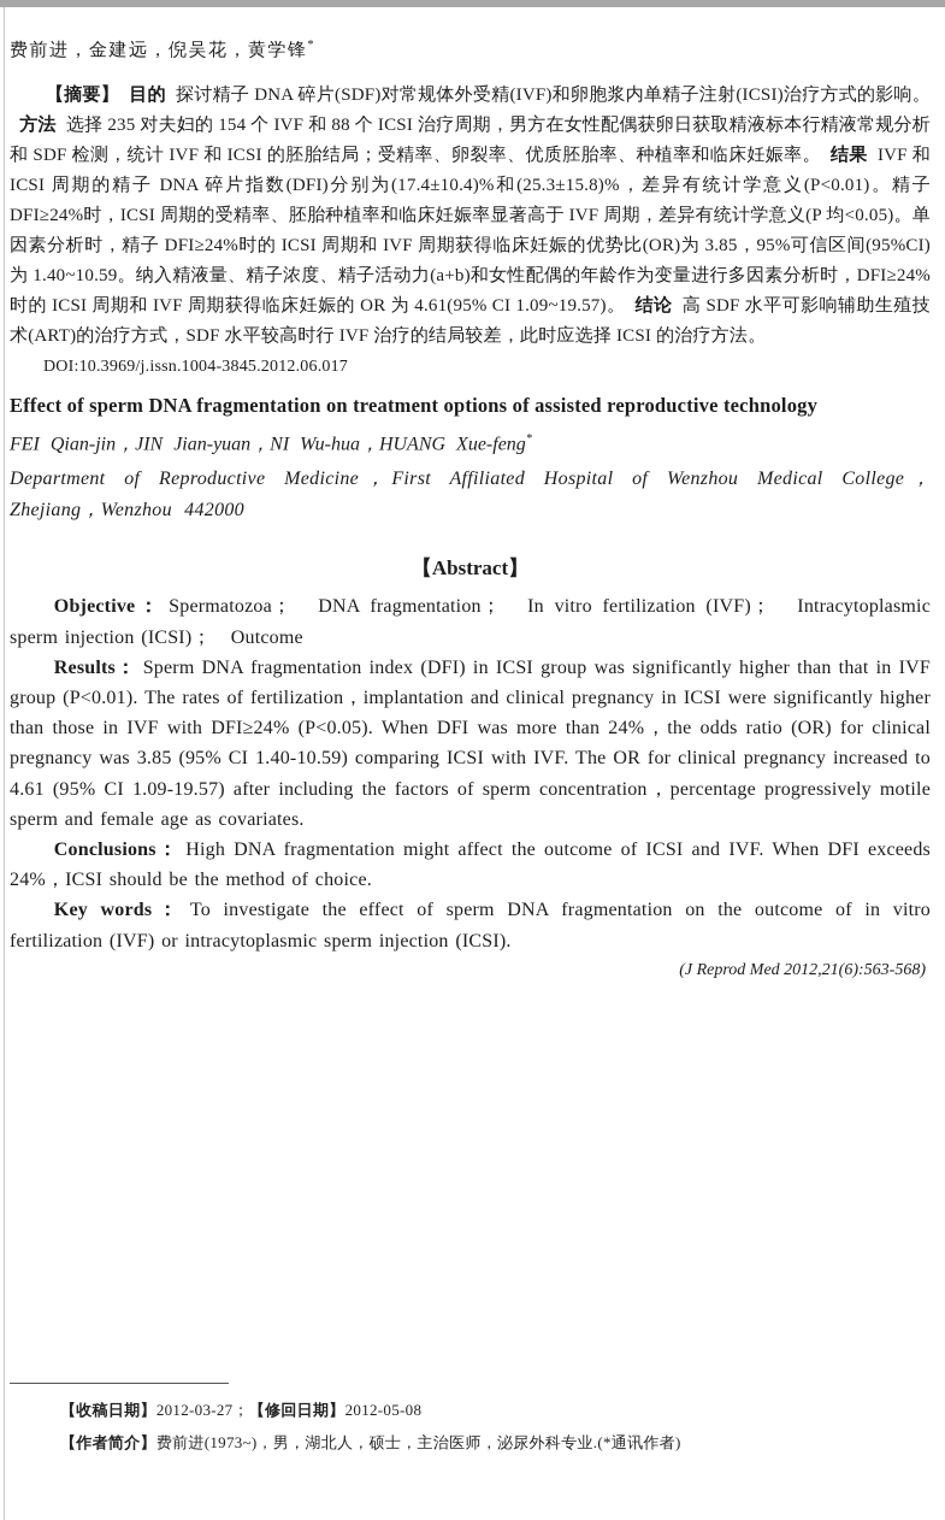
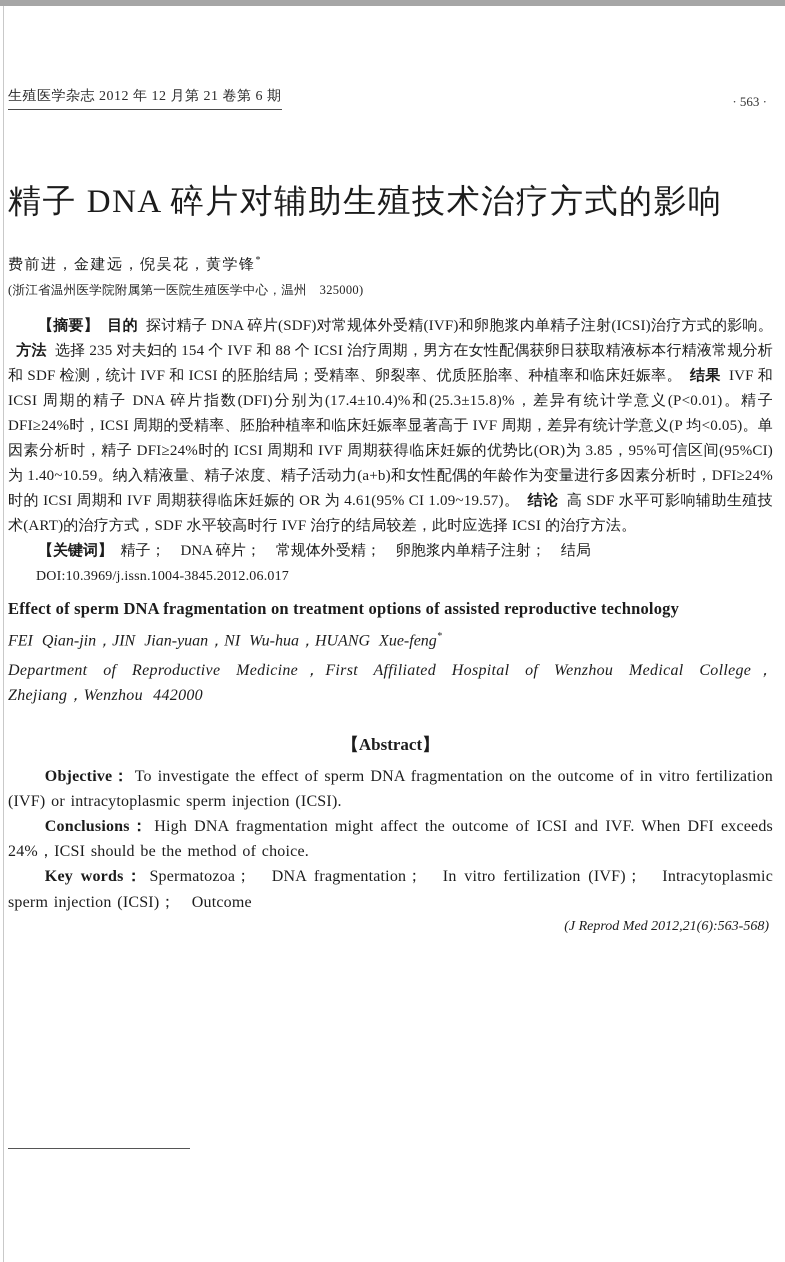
+ 生殖医学杂志 2012 年 12 月第 21 卷第 6 期
+ · 563 ·
+ 精子 DNA 碎片对辅助生殖技术治疗方式的影响
  费前进，金建远，倪吴花，黄学锋*
+ (浙江省温州医学院附属第一医院生殖医学中心，温州 325000)
  【摘要】 目的 探讨精子 DNA 碎片(SDF)对常规体外受精(IVF)和卵胞浆内单精子注射(ICSI)治疗方式的影响。方法 选择 235 对夫妇的 154 个 IVF 和 88 个 ICSI 治疗周期，男方在女性配偶获卵日获取精液标本行精液常规分析和 SDF 检测，统计 IVF 和 ICSI 的胚胎结局；受精率、卵裂率、优质胚胎率、种植率和临床妊娠率。 结果 IVF 和 ICSI 周期的精子 DNA 碎片指数(DFI)分别为(17.4±10.4)%和(25.3±15.8)%，差异有统计学意义(P<0.01)。精子 DFI≥24%时，ICSI 周期的受精率、胚胎种植率和临床妊娠率显著高于 IVF 周期，差异有统计学意义(P 均<0.05)。单因素分析时，精子 DFI≥24%时的 ICSI 周期和 IVF 周期获得临床妊娠的优势比(OR)为 3.85，95%可信区间(95%CI)为 1.40~10.59。纳入精液量、精子浓度、精子活动力(a+b)和女性配偶的年龄作为变量进行多因素分析时，DFI≥24%时的 ICSI 周期和 IVF 周期获得临床妊娠的 OR 为 4.61(95% CI 1.09~19.57)。 结论 高 SDF 水平可影响辅助生殖技术(ART)的治疗方式，SDF 水平较高时行 IVF 治疗的结局较差，此时应选择 ICSI 的治疗方法。
+ 【关键词】 精子； DNA 碎片； 常规体外受精； 卵胞浆内单精子注射； 结局
  DOI:10.3969/j.issn.1004-3845.2012.06.017
  Effect of sperm DNA fragmentation on treatment options of assisted reproductive technology
  FEI Qian-jin，JIN Jian-yuan，NI Wu-hua，HUANG Xue-feng*
  Department of Reproductive Medicine，First Affiliated Hospital of Wenzhou Medical College，Zhejiang，Wenzhou 442000
  【Abstract】
- Objective： Spermatozoa； DNA fragmentation； In vitro fertilization (IVF)； Intracytoplasmic sperm injection (ICSI)； Outcome
+ Objective： To investigate the effect of sperm DNA fragmentation on the outcome of in vitro fertilization (IVF) or intracytoplasmic sperm injection (ICSI).
- Results： Sperm DNA fragmentation index (DFI) in ICSI group was significantly higher than that in IVF group (P<0.01). The rates of fertilization，implantation and clinical pregnancy in ICSI were significantly higher than those in IVF with DFI≥24% (P<0.05). When DFI was more than 24%，the odds ratio (OR) for clinical pregnancy was 3.85 (95% CI 1.40-10.59) comparing ICSI with IVF. The OR for clinical pregnancy increased to 4.61 (95% CI 1.09-19.57) after including the factors of sperm concentration，percentage progressively motile sperm and female age as covariates.
  Conclusions： High DNA fragmentation might affect the outcome of ICSI and IVF. When DFI exceeds 24%，ICSI should be the method of choice.
- Key words： To investigate the effect of sperm DNA fragmentation on the outcome of in vitro fertilization (IVF) or intracytoplasmic sperm injection (ICSI).
+ Key words： Spermatozoa； DNA fragmentation； In vitro fertilization (IVF)； Intracytoplasmic sperm injection (ICSI)； Outcome
  (J Reprod Med 2012,21(6):563-568)
- 【收稿日期】2012-03-27；【修回日期】2012-05-08
- 【作者简介】费前进(1973~)，男，湖北人，硕士，主治医师，泌尿外科专业.(*通讯作者)
